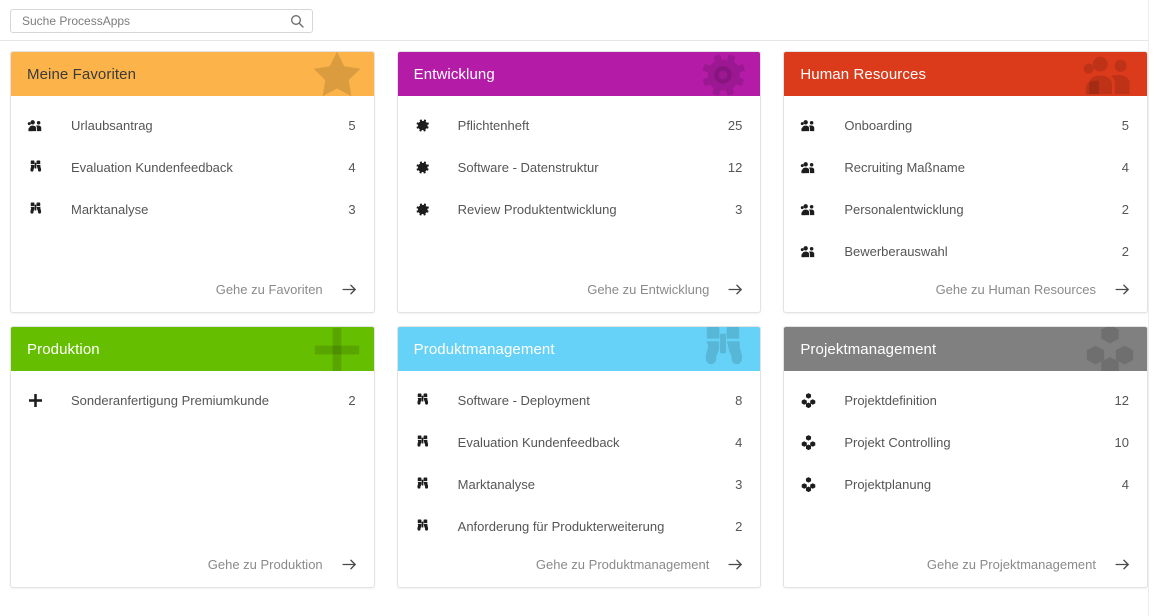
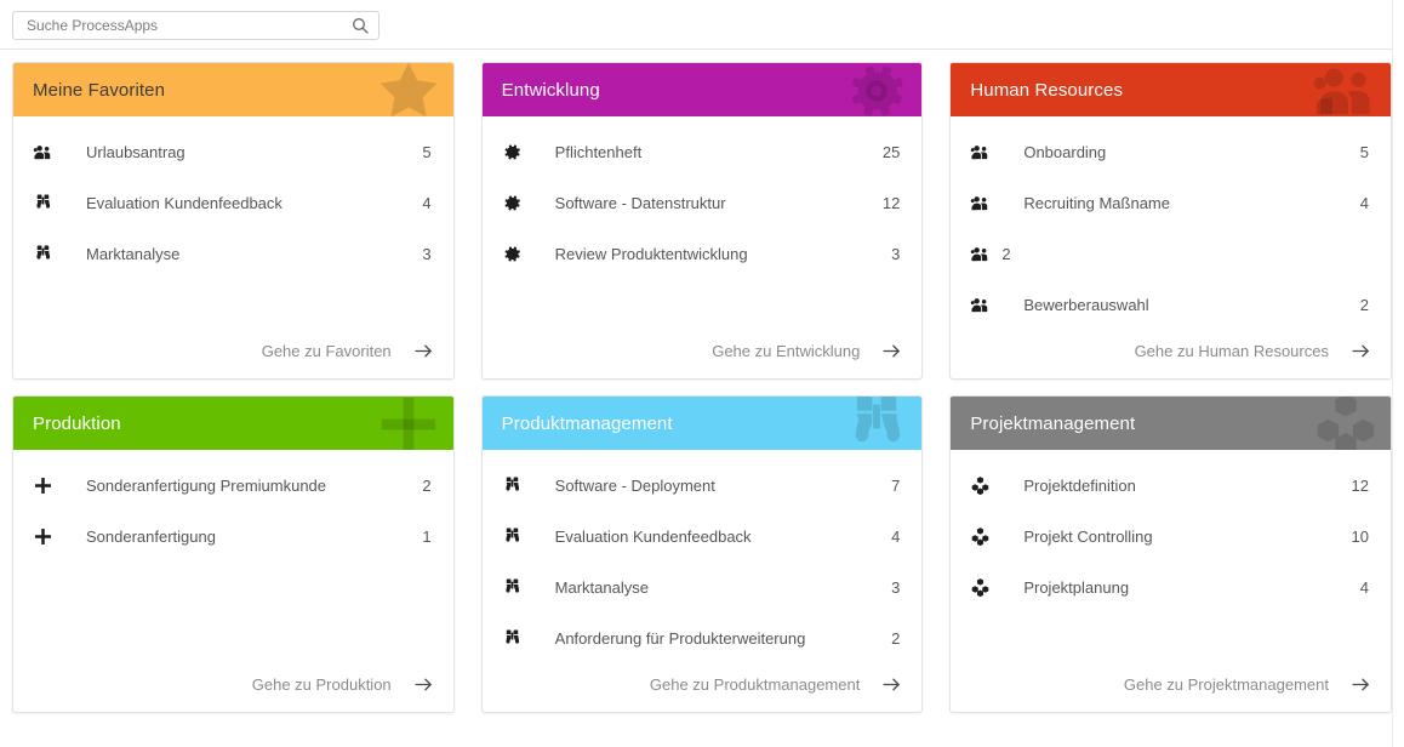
  Suche ProcessApps
  Meine Favoriten
  Urlaubsantrag
  5
  Evaluation Kundenfeedback
  4
  Marktanalyse
  3
  Gehe zu Favoriten
  Entwicklung
  Pflichtenheft
  25
  Software - Datenstruktur
  12
  Review Produktentwicklung
  3
  Gehe zu Entwicklung
  Human Resources
  Onboarding
  5
  Recruiting Maßname
  4
- Personalentwicklung
  2
  Bewerberauswahl
  2
  Gehe zu Human Resources
  Produktion
  Sonderanfertigung Premiumkunde
  2
+ Sonderanfertigung
+ 1
  Gehe zu Produktion
  Produktmanagement
  Software - Deployment
- 8
+ 7
  Evaluation Kundenfeedback
  4
  Marktanalyse
  3
  Anforderung für Produkterweiterung
  2
  Gehe zu Produktmanagement
  Projektmanagement
  Projektdefinition
  12
  Projekt Controlling
  10
  Projektplanung
  4
  Gehe zu Projektmanagement
